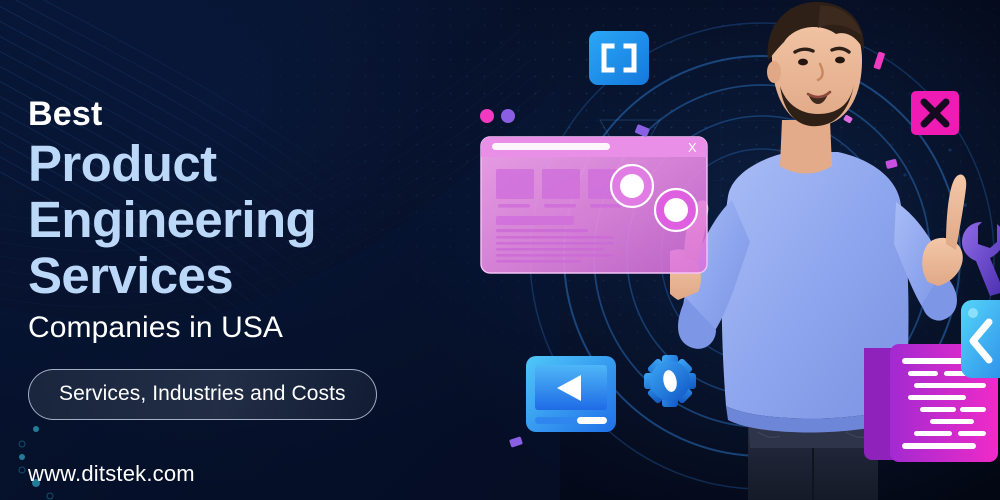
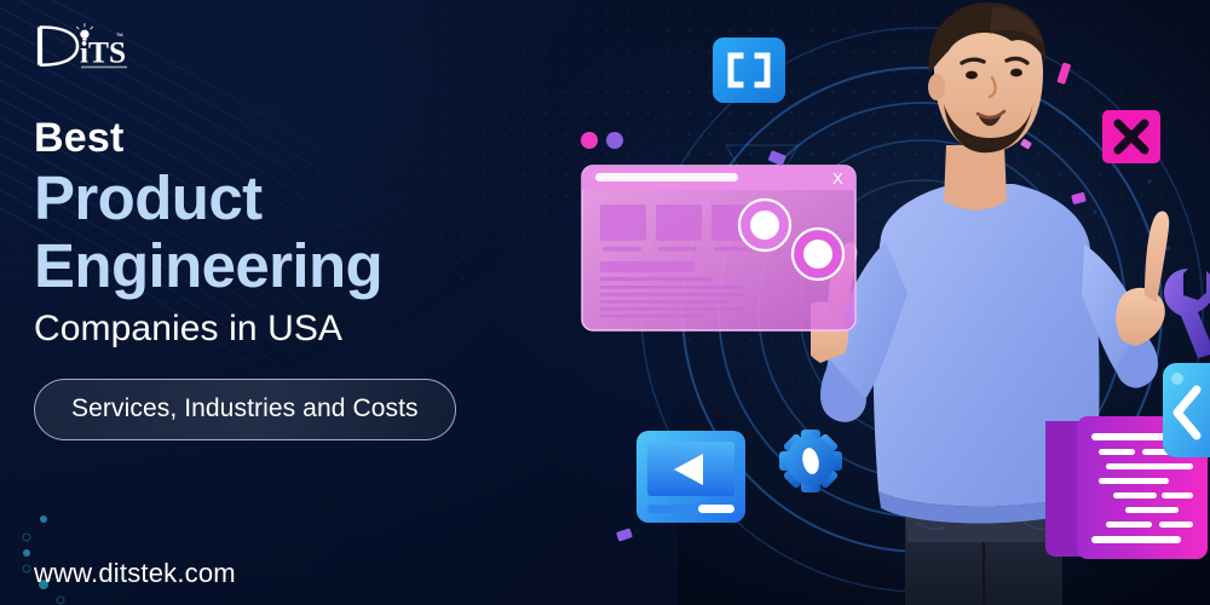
+ iTS
  Best
  Product
  Engineering
- Services
  Companies in USA
  Services, Industries and Costs
  www.ditstek.com
  X
